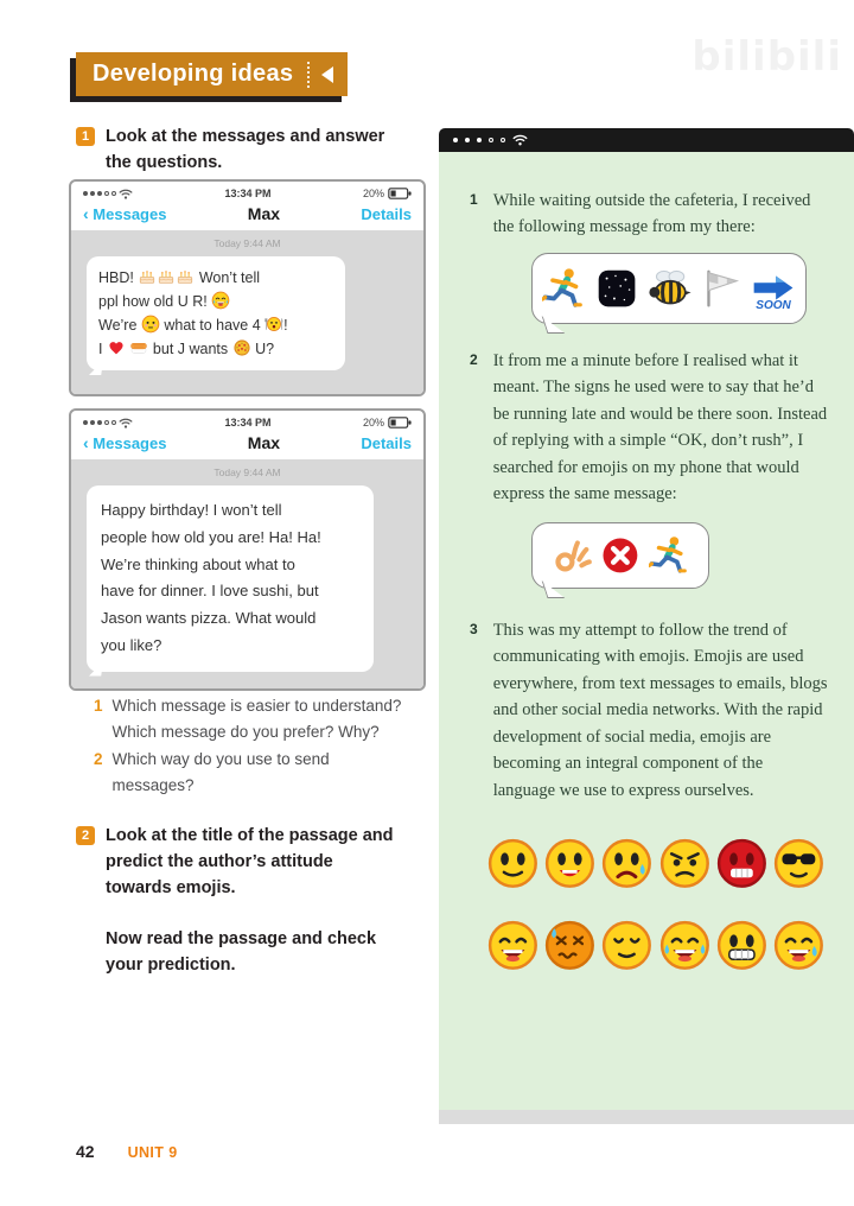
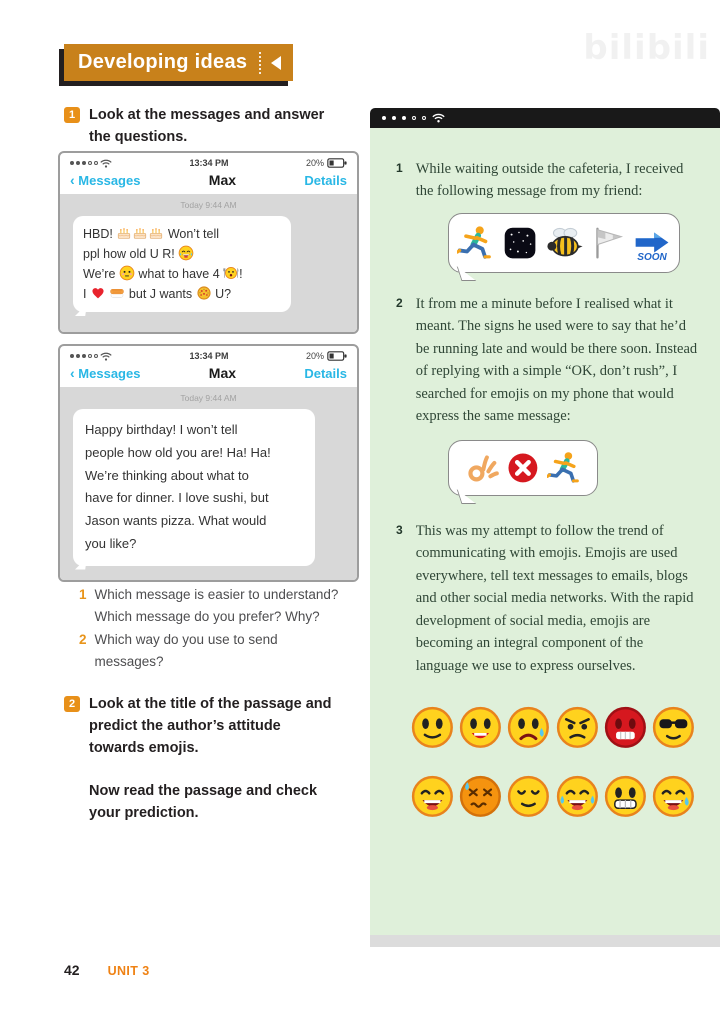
  Developing ideas
  1
  Look at the messages and answer
  the questions.
  13:34 PM
  20%
  ‹ Messages
  Max
  Details
  Today 9:44 AM
  HBD! Won’t tell
  ppl how old U R!
  We’re what to have 4 !
  I but J wants U?
  13:34 PM
  20%
  ‹ Messages
  Max
  Details
  Today 9:44 AM
  Happy birthday! I won’t tell
  people how old you are! Ha! Ha!
  We’re thinking about what to
  have for dinner. I love sushi, but
  Jason wants pizza. What would
  you like?
  1
  Which message is easier to understand?
  Which message do you prefer? Why?
  2
  Which way do you use to send
  messages?
  2
  Look at the title of the passage and
  predict the author’s attitude
  towards emojis.
  Now read the passage and check
  your prediction.
  1
- While waiting outside the cafeteria, I received the following message from my there:
+ While waiting outside the cafeteria, I received the following message from my friend:
  SOON
  2
  It from me a minute before I realised what it meant. The signs he used were to say that he’d be running late and would be there soon. Instead of replying with a simple “OK, don’t rush”, I searched for emojis on my phone that would express the same message:
  3
- This was my attempt to follow the trend of communicating with emojis. Emojis are used everywhere, from text messages to emails, blogs and other social media networks. With the rapid development of social media, emojis are becoming an integral component of the language we use to express ourselves.
+ This was my attempt to follow the trend of communicating with emojis. Emojis are used everywhere, tell text messages to emails, blogs and other social media networks. With the rapid development of social media, emojis are becoming an integral component of the language we use to express ourselves.
  42
- UNIT 9
+ UNIT 3
